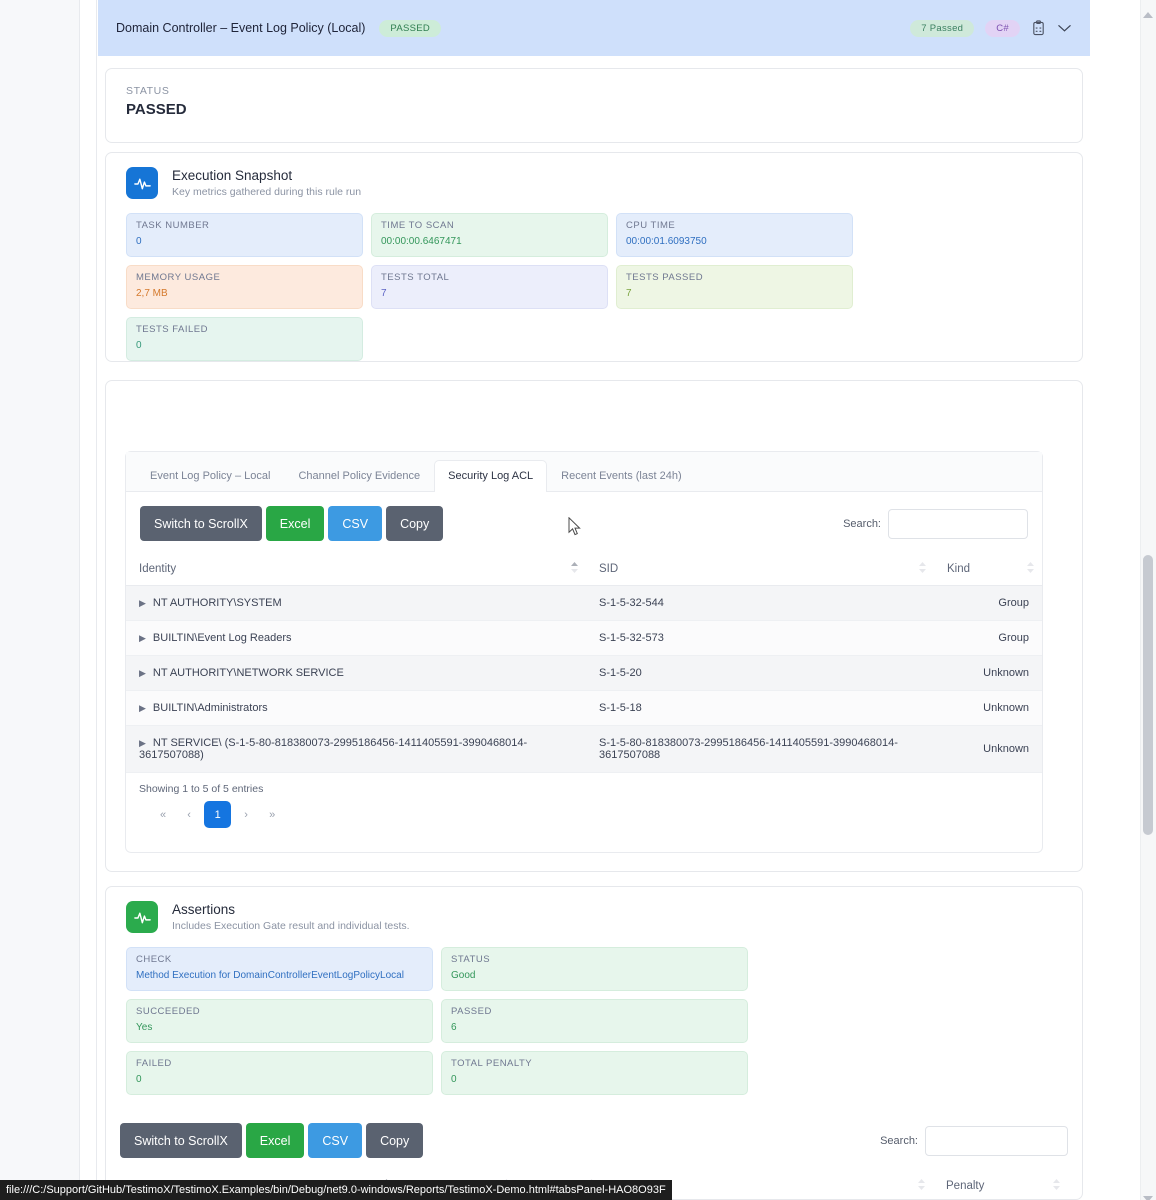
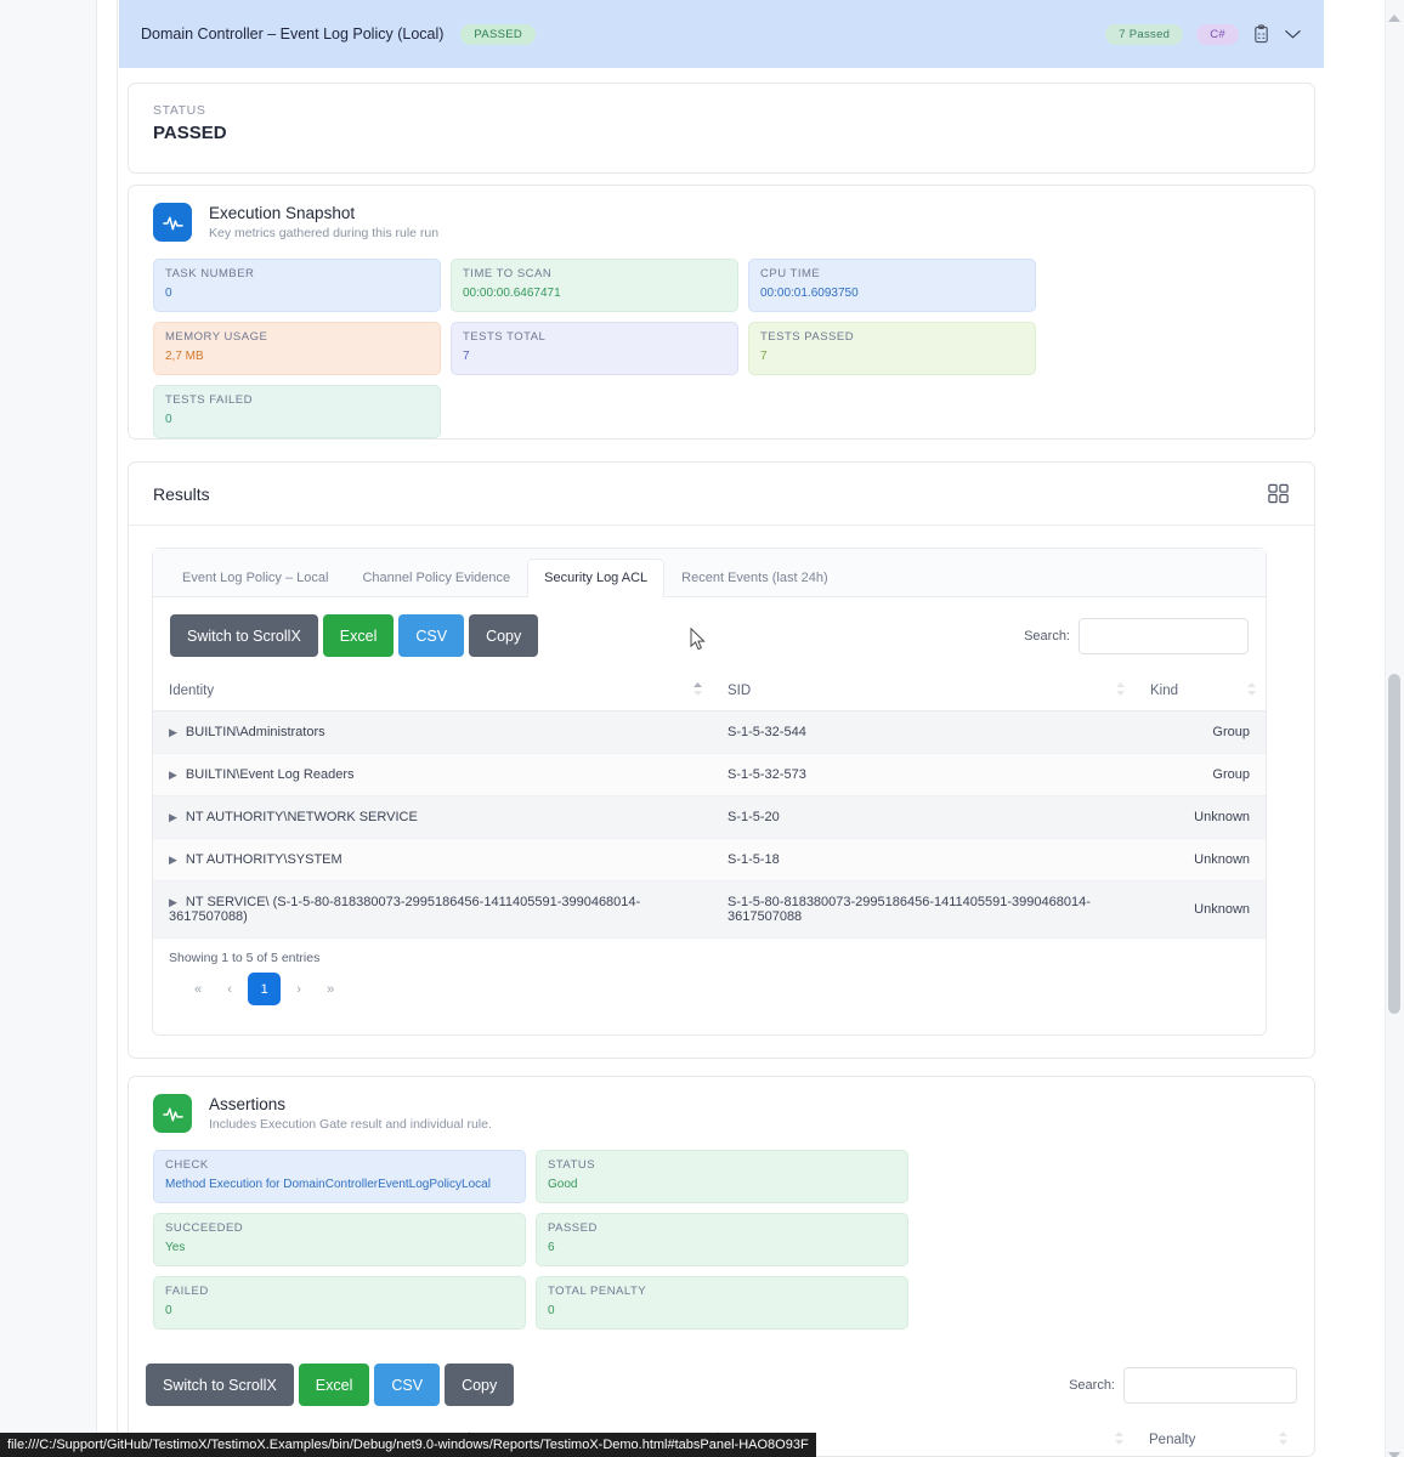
  Domain Controller – Event Log Policy (Local)
  PASSED
  7 Passed
  C#
  STATUS
  PASSED
  Execution Snapshot
  Key metrics gathered during this rule run
  TASK NUMBER
  0
  TIME TO SCAN
  00:00:00.6467471
  CPU TIME
  00:00:01.6093750
  MEMORY USAGE
  2,7 MB
  TESTS TOTAL
  7
  TESTS PASSED
  7
  TESTS FAILED
  0
+ Results
  Event Log Policy – Local
  Channel Policy Evidence
  Security Log ACL
  Recent Events (last 24h)
  Switch to ScrollX
  Excel
  CSV
  Copy
  Search:
  Identity	SID	Kind
- ▶ NT AUTHORITY\SYSTEM	S-1-5-32-544	Group
+ ▶ BUILTIN\Administrators	S-1-5-32-544	Group
  ▶ BUILTIN\Event Log Readers	S-1-5-32-573	Group
  ▶ NT AUTHORITY\NETWORK SERVICE	S-1-5-20	Unknown
- ▶ BUILTIN\Administrators	S-1-5-18	Unknown
+ ▶ NT AUTHORITY\SYSTEM	S-1-5-18	Unknown
  ▶ NT SERVICE\ (S-1-5-80-818380073-2995186456-1411405591-3990468014-3617507088)	S-1-5-80-818380073-2995186456-1411405591-3990468014-3617507088	Unknown
  Showing 1 to 5 of 5 entries
  «
  ‹
  1
  ›
  »
  Assertions
- Includes Execution Gate result and individual tests.
+ Includes Execution Gate result and individual rule.
  CHECK
  Method Execution for DomainControllerEventLogPolicyLocal
  STATUS
  Good
  SUCCEEDED
  Yes
  PASSED
  6
  FAILED
  0
  TOTAL PENALTY
  0
  Switch to ScrollX
  Excel
  CSV
  Copy
  Search:
  file:///C:/Support/GitHub/TestimoX/TestimoX.Examples/bin/Debug/net9.0-windows/Reports/TestimoX-Demo.html#tabsPanel-HAO8O93F
